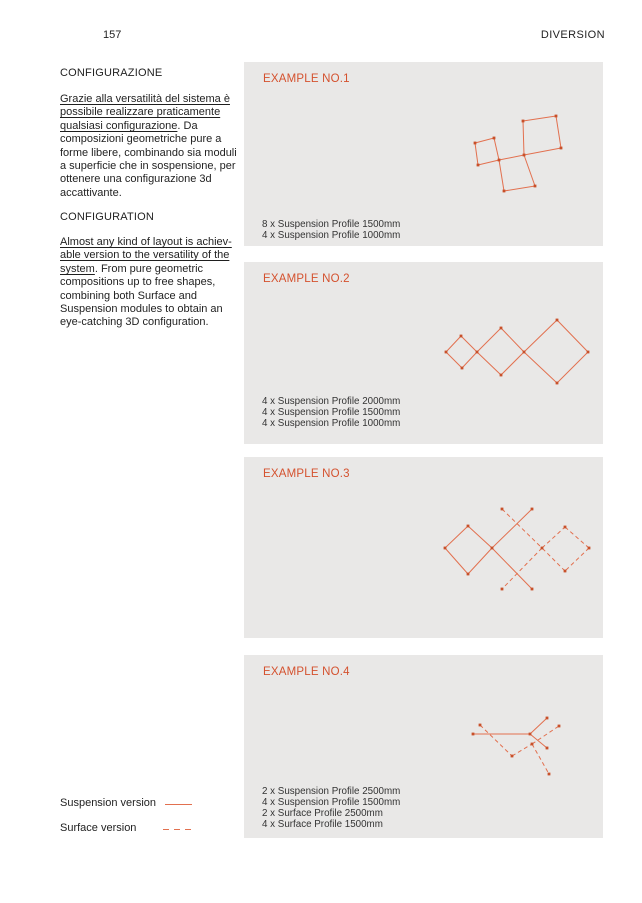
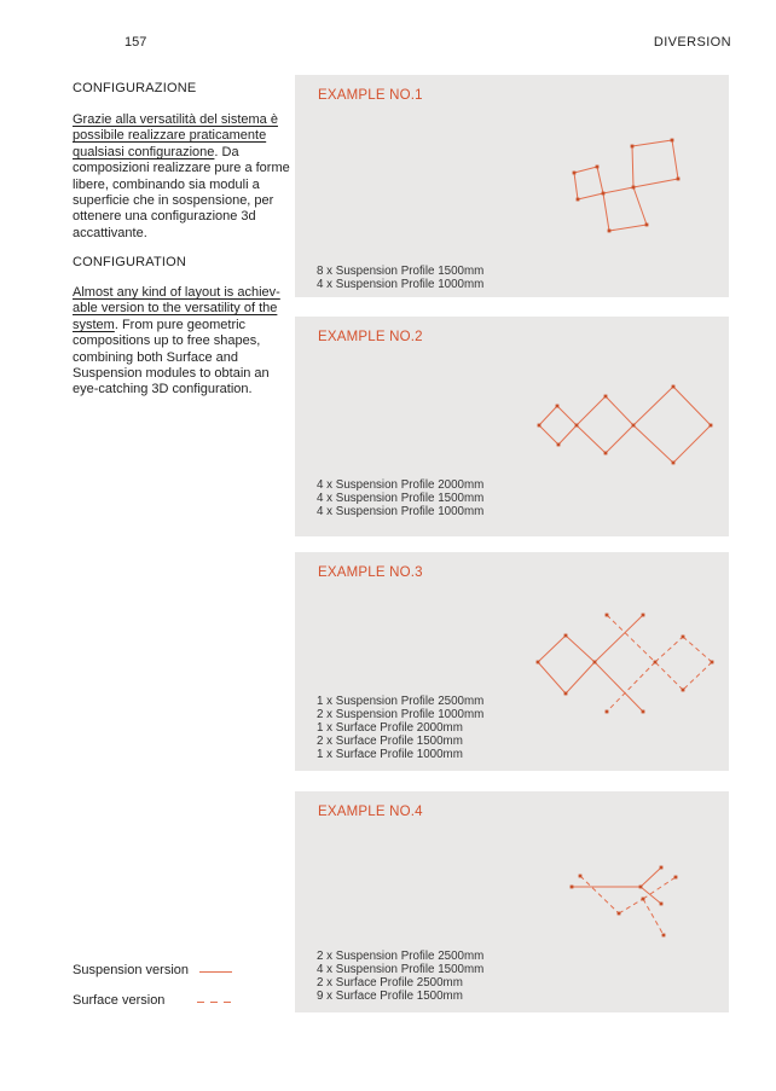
  157
  DIVERSION
  CONFIGURAZIONE
- Grazie alla versatilità del sistema è possibile realizzare praticamente qualsiasi configurazione. Da composizioni geometriche pure a forme libere, combinando sia moduli a superficie che in sospensione, per ottenere una configurazione 3d accattivante.
+ Grazie alla versatilità del sistema è possibile realizzare praticamente qualsiasi configurazione. Da composizioni realizzare pure a forme libere, combinando sia moduli a superficie che in sospensione, per ottenere una configurazione 3d accattivante.
  CONFIGURATION
  Almost any kind of layout is achiev-able version to the versatility of the system. From pure geometric compositions up to free shapes, combining both Surface and Suspension modules to obtain an eye-catching 3D configuration.
  EXAMPLE NO.1
  8 x Suspension Profile 1500mm
  4 x Suspension Profile 1000mm
  EXAMPLE NO.2
  4 x Suspension Profile 2000mm
  4 x Suspension Profile 1500mm
  4 x Suspension Profile 1000mm
  EXAMPLE NO.3
+ 1 x Suspension Profile 2500mm
+ 2 x Suspension Profile 1000mm
+ 1 x Surface Profile 2000mm
+ 2 x Surface Profile 1500mm
+ 1 x Surface Profile 1000mm
  EXAMPLE NO.4
  2 x Suspension Profile 2500mm
  4 x Suspension Profile 1500mm
  2 x Surface Profile 2500mm
- 4 x Surface Profile 1500mm
+ 9 x Surface Profile 1500mm
  Suspension version
  Surface version
